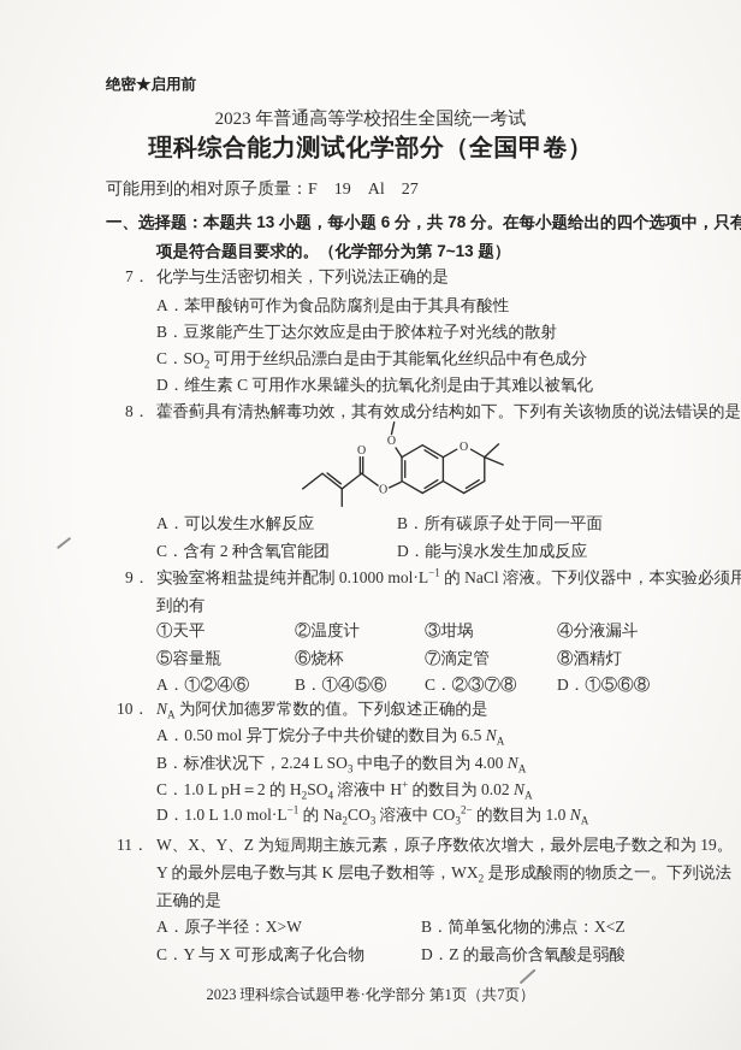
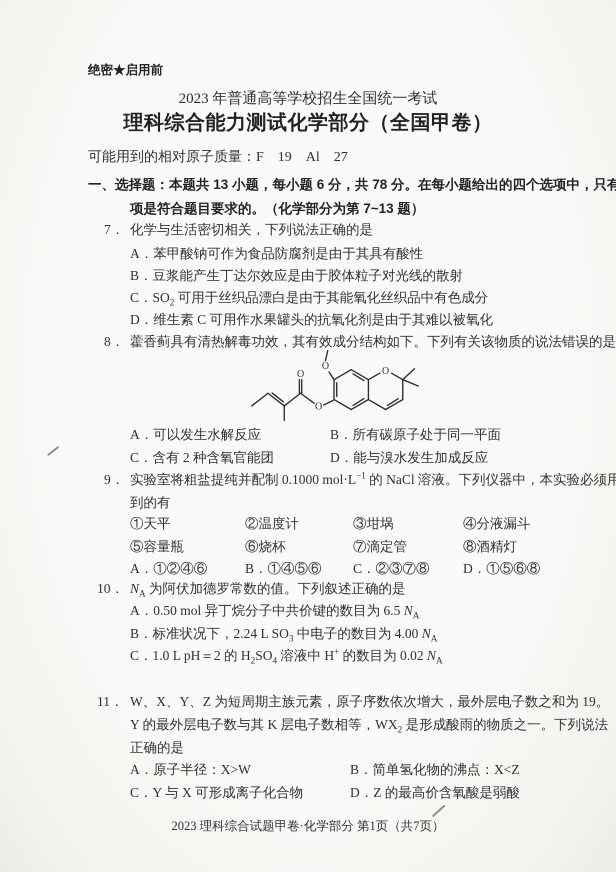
  绝密★启用前
  2023 年普通高等学校招生全国统一考试
  理科综合能力测试化学部分（全国甲卷）
  可能用到的相对原子质量：F 19 Al 27
  一、选择题：本题共 13 小题，每小题 6 分，共 78 分。在每小题给出的四个选项中，只有
  项是符合题目要求的。（化学部分为第 7~13 题）
  7．
  化学与生活密切相关，下列说法正确的是
  A．苯甲酸钠可作为食品防腐剂是由于其具有酸性
  B．豆浆能产生丁达尔效应是由于胶体粒子对光线的散射
  C．SO2 可用于丝织品漂白是由于其能氧化丝织品中有色成分
  D．维生素 C 可用作水果罐头的抗氧化剂是由于其难以被氧化
  8．
  藿香蓟具有清热解毒功效，其有效成分结构如下。下列有关该物质的说法错误的是
  O
  O
  O
  O
  A．可以发生水解反应
  B．所有碳原子处于同一平面
  C．含有 2 种含氧官能团
  D．能与溴水发生加成反应
  9．
  实验室将粗盐提纯并配制 0.1000 mol·L−1 的 NaCl 溶液。下列仪器中，本实验必须用
  到的有
  ①天平
  ②温度计
  ③坩埚
  ④分液漏斗
  ⑤容量瓶
  ⑥烧杯
  ⑦滴定管
  ⑧酒精灯
  A．①②④⑥
  B．①④⑤⑥
  C．②③⑦⑧
  D．①⑤⑥⑧
  10．
  NA 为阿伏加德罗常数的值。下列叙述正确的是
  A．0.50 mol 异丁烷分子中共价键的数目为 6.5 NA
  B．标准状况下，2.24 L SO3 中电子的数目为 4.00 NA
  C．1.0 L pH＝2 的 H2SO4 溶液中 H+ 的数目为 0.02 NA
- D．1.0 L 1.0 mol·L−1 的 Na2CO3 溶液中 CO32− 的数目为 1.0 NA
  11．
  W、X、Y、Z 为短周期主族元素，原子序数依次增大，最外层电子数之和为 19。
  Y 的最外层电子数与其 K 层电子数相等，WX2 是形成酸雨的物质之一。下列说法
  正确的是
  A．原子半径：X>W
  B．简单氢化物的沸点：X<Z
  C．Y 与 X 可形成离子化合物
  D．Z 的最高价含氧酸是弱酸
  2023 理科综合试题甲卷·化学部分 第1页（共7页）
